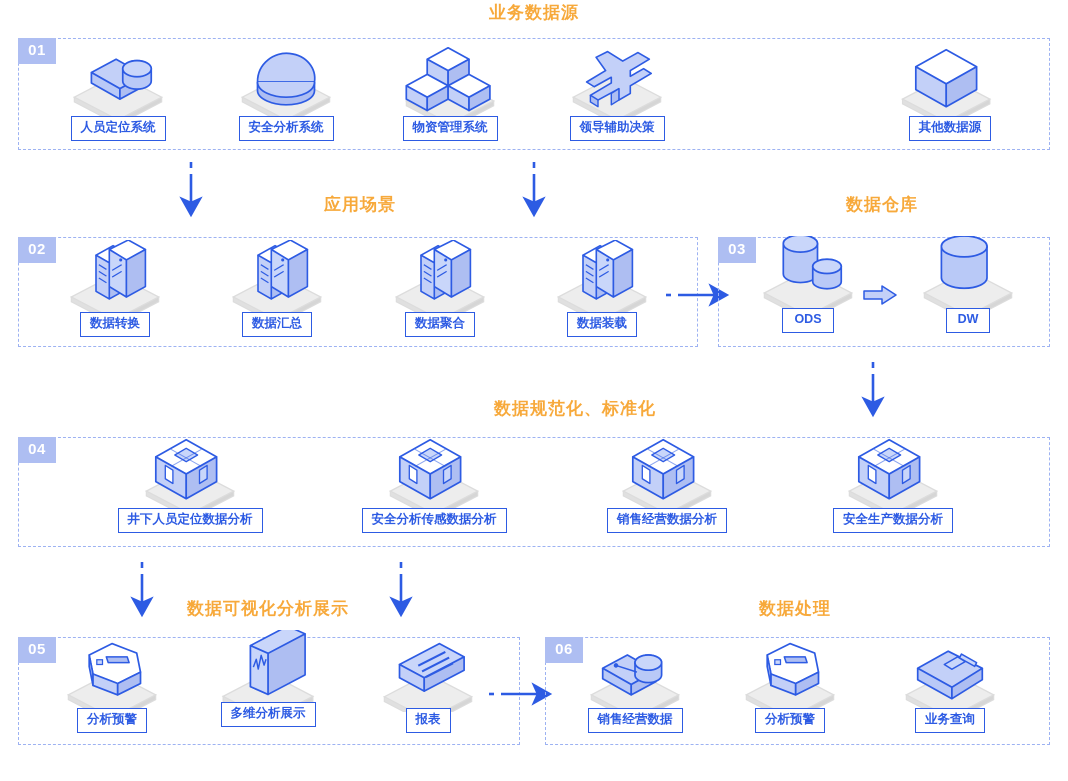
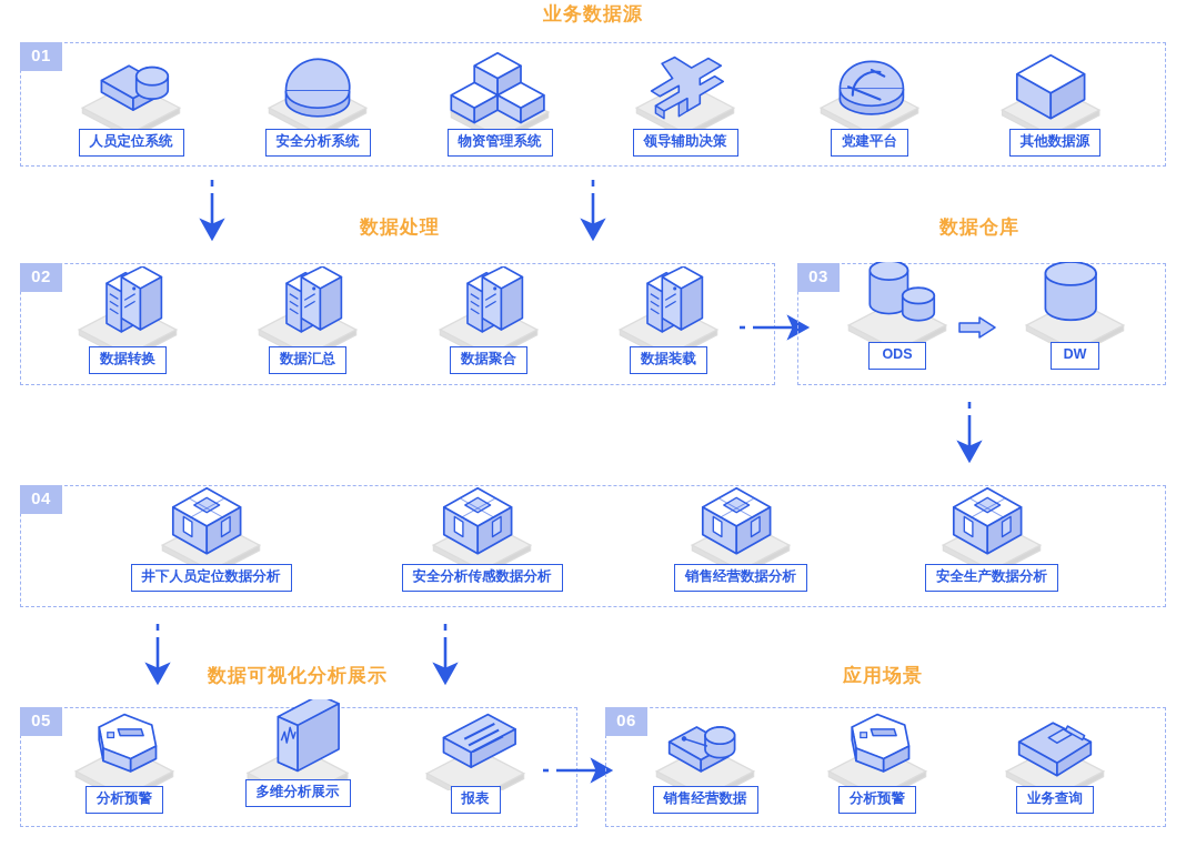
  业务数据源
- 应用场景
+ 数据处理
  数据仓库
- 数据规范化、标准化
  数据可视化分析展示
- 数据处理
+ 应用场景
  01
  人员定位系统
  安全分析系统
  物资管理系统
  领导辅助决策
+ 党建平台
  其他数据源
  02
  数据转换
  数据汇总
  数据聚合
  数据装载
  03
  ODS
  DW
  04
  井下人员定位数据分析
  安全分析传感数据分析
  销售经营数据分析
  安全生产数据分析
  05
  分析预警
  多维分析展示
  报表
  06
  销售经营数据
  分析预警
  业务查询
